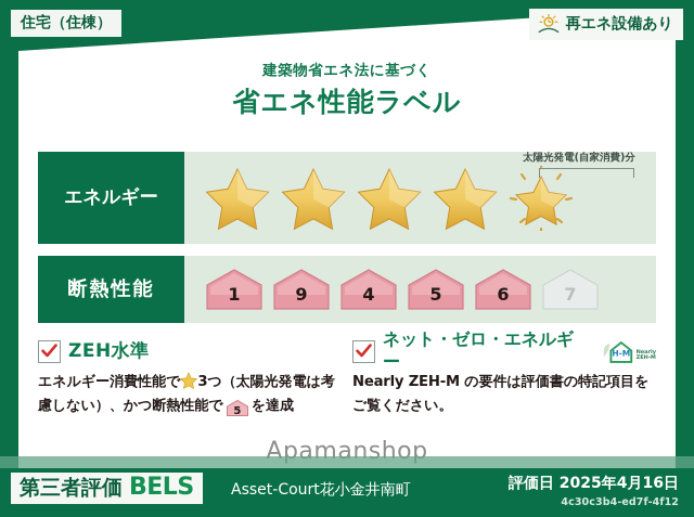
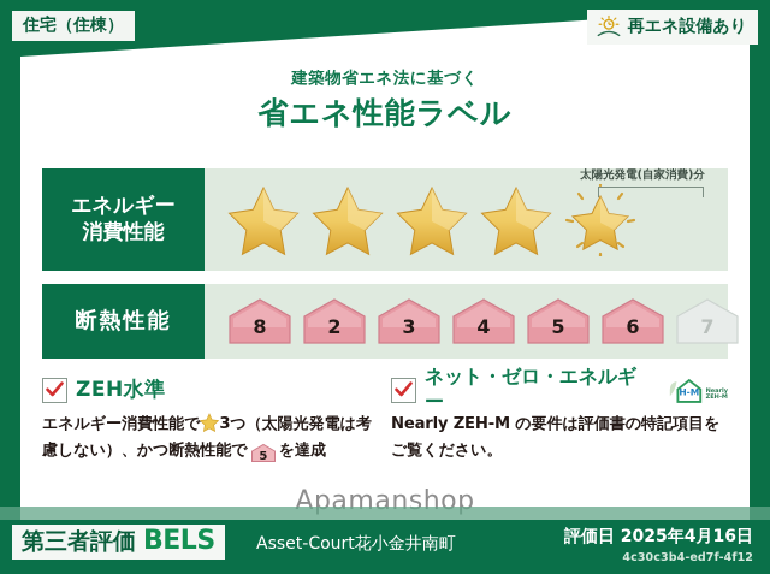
  住宅（住棟）
  再エネ設備あり
  建築物省エネ法に基づく
  省エネ性能ラベル
  エネルギー
+ 消費性能
  太陽光発電(自家消費)分
  断熱性能
- 1
+ 8
- 9
+ 2
+ 3
  4
  5
  6
  7
  ZEH水準
  エネルギー消費性能で 3つ（太陽光発電は考慮しない）、かつ断熱性能で
  5
  を達成
  ネット・ゼロ・エネルギー
  H-M
  Nearly ZEH-M の要件は評価書の特記項目をご覧ください。
  Apamanshop
  第三者評価
  BELS
  Asset-Court花小金井南町
  評価日 2025年4月16日
  4c30c3b4-ed7f-4f12
